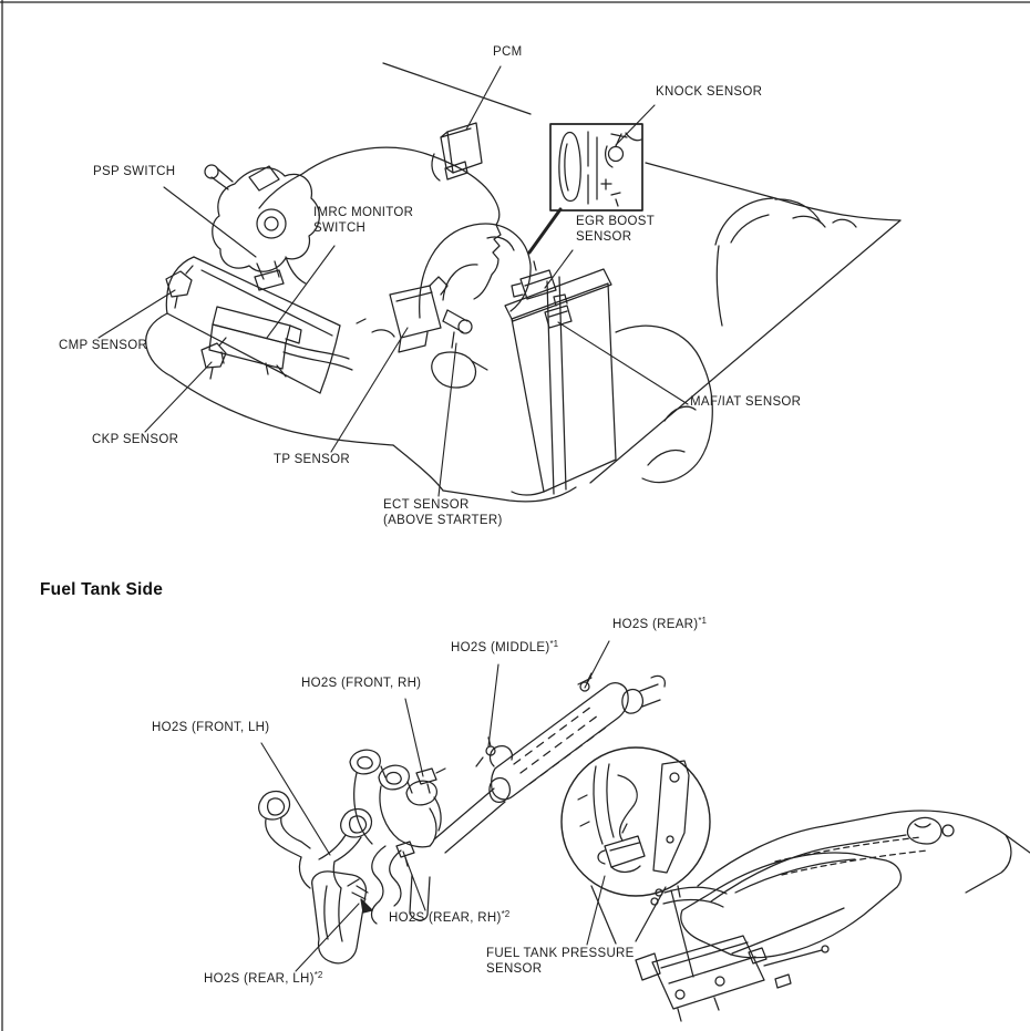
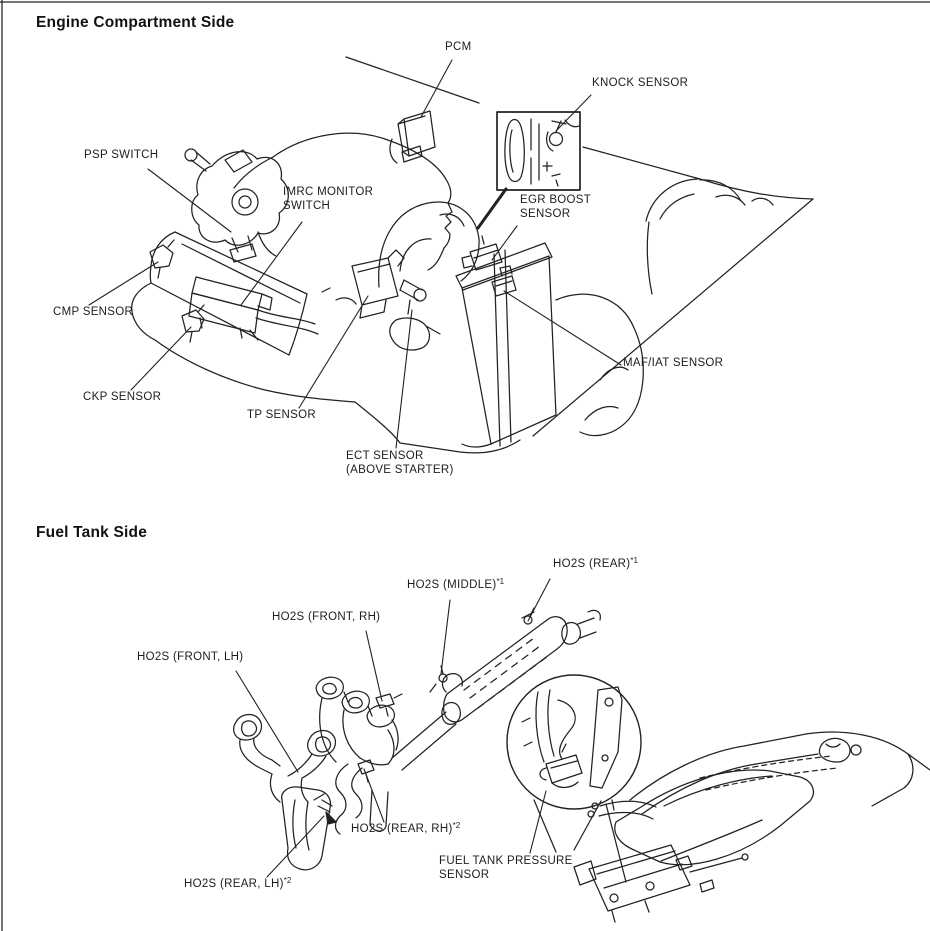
+ Engine Compartment Side
  Fuel Tank Side
  PCM
  KNOCK SENSOR
  PSP SWITCH
  IMRC MONITOR
  SWITCH
  EGR BOOST
  SENSOR
  CMP SENSOR
  CKP SENSOR
  TP SENSOR
  ECT SENSOR
  (ABOVE STARTER)
  MAF/IAT SENSOR
  HO2S (REAR)*1
  HO2S (MIDDLE)*1
  HO2S (FRONT, RH)
  HO2S (FRONT, LH)
  HO2S (REAR, RH)*2
  HO2S (REAR, LH)*2
  FUEL TANK PRESSURE
  SENSOR
